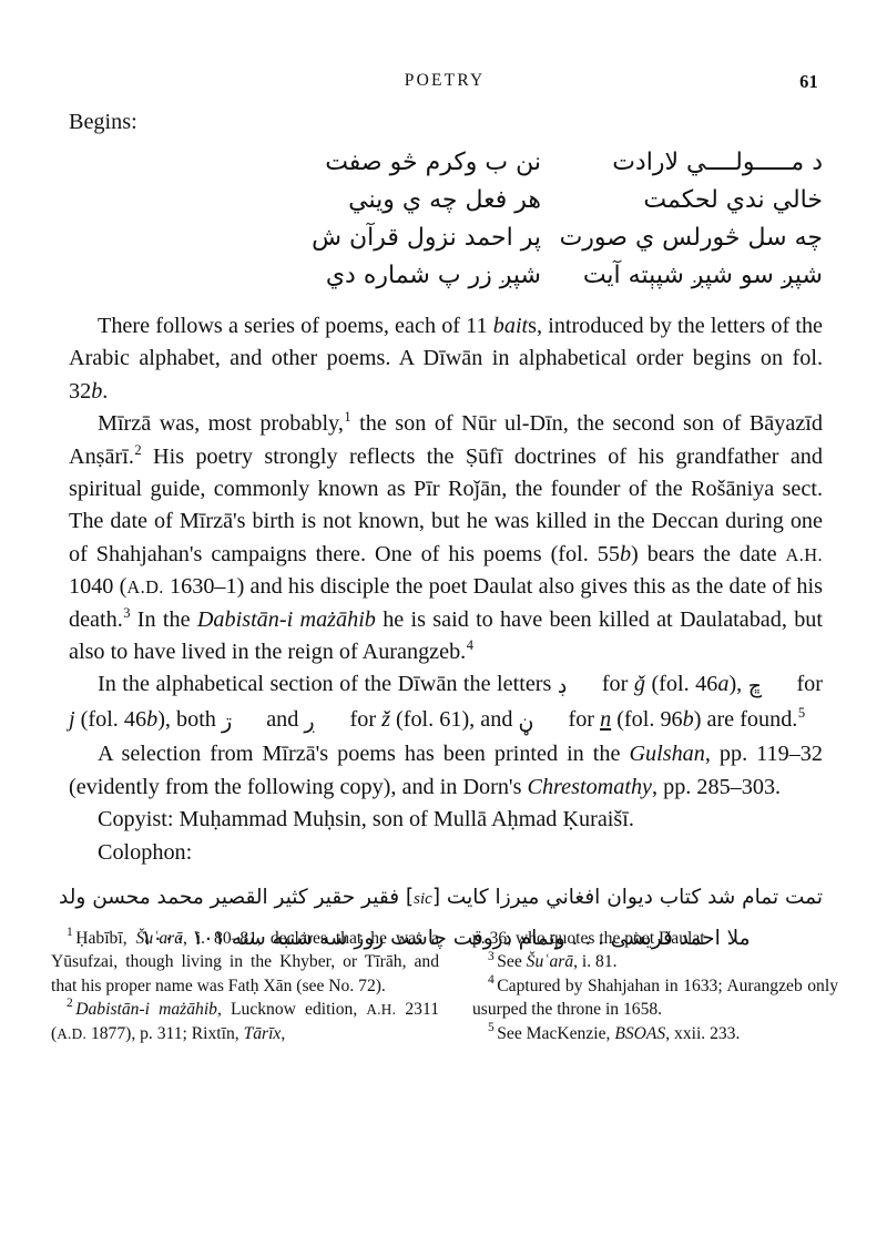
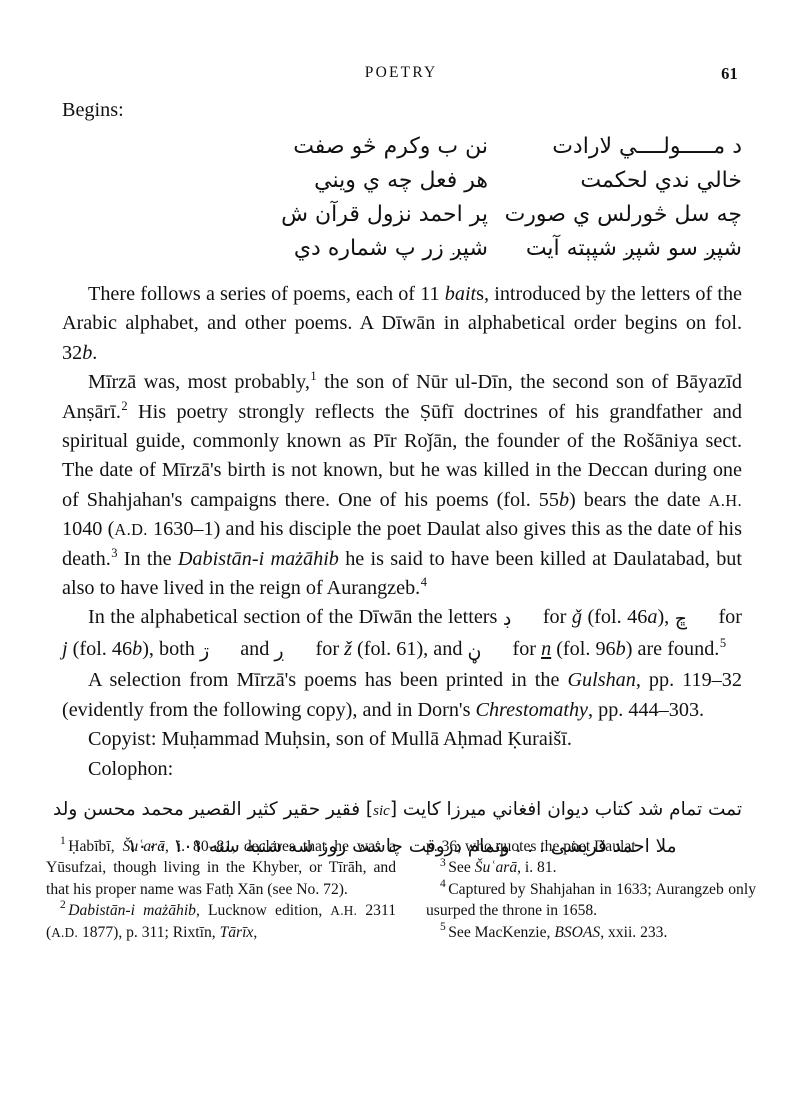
  POETRY
  61
  Begins:
  د مـــــولــــي لارادت
  نن ب وکرم څو صفت
  خالي ندي لحكمت
  هر فعل چه ي ويني
  چه سل څورلس ي صورت
  پر احمد نزول قرآن ش
  شپږ سو شپږ شپېته آيت
  شپږ زر پ شماره دي
  There follows a series of poems, each of 11 baits, introduced by the letters of the Arabic alphabet, and other poems. A Dīwān in alphabetical order begins on fol. 32b.
  Mīrzā was, most probably,1 the son of Nūr ul-Dīn, the second son of Bāyazīd Anṣārī.2 His poetry strongly reflects the Ṣūfī doctrines of his grandfather and spiritual guide, commonly known as Pīr Roǰān, the founder of the Rošāniya sect. The date of Mīrzā's birth is not known, but he was killed in the Deccan during one of Shahjahan's campaigns there. One of his poems (fol. 55b) bears the date A.H. 1040 (A.D. 1630–1) and his disciple the poet Daulat also gives this as the date of his death.3 In the Dabistān-i mażāhib he is said to have been killed at Daulatabad, but also to have lived in the reign of Aurangzeb.4
  In the alphabetical section of the Dīwān the letters ڊ for ǧ (fol. 46a), ڇ for j (fol. 46b), both ڗ and ڔ for ž (fol. 61), and ڼ for n (fol. 96b) are found.5
- A selection from Mīrzā's poems has been printed in the Gulshan, pp. 119–32 (evidently from the following copy), and in Dorn's Chrestomathy, pp. 285–303.
+ A selection from Mīrzā's poems has been printed in the Gulshan, pp. 119–32 (evidently from the following copy), and in Dorn's Chrestomathy, pp. 444–303.
  Copyist: Muḥammad Muḥsin, son of Mullā Aḥmad Ḳuraišī.
  Colophon:
  تمت تمام شد كتاب ديوان افغاني ميرزا كايت [sic] فقير حقير كثير القصير محمد محسن ولد
  ملا احمد قريشى . . . وتمام دروقت چاشت روز سه شنبه سنه ١٠١ ١٠٠٠
  1 Ḥabībī, Šuʿarā, i. 80–81, declares that he was a Yūsufzai, though living in the Khyber, or Tīrāh, and that his proper name was Fatḥ Xān (see No. 72).
  2 Dabistān-i mażāhib, Lucknow edition, A.H. 2311 (A.D. 1877), p. 311; Rixtīn, Tārīx,
  p. 36, who quotes the poet Daulat.
  3 See Šuʿarā, i. 81.
  4 Captured by Shahjahan in 1633; Aurangzeb only usurped the throne in 1658.
  5 See MacKenzie, BSOAS, xxii. 233.
